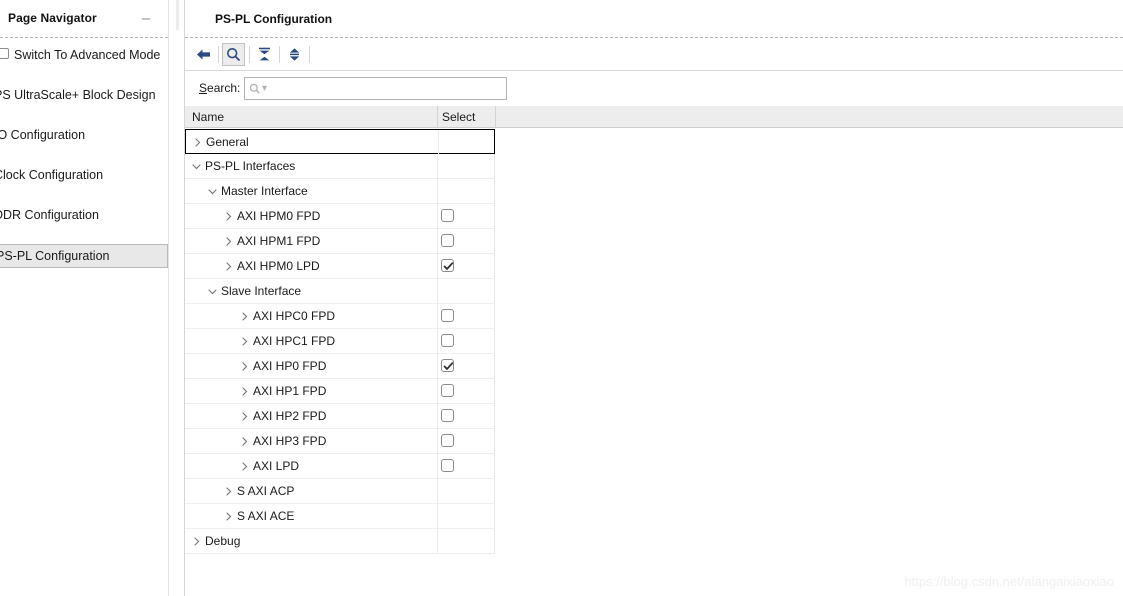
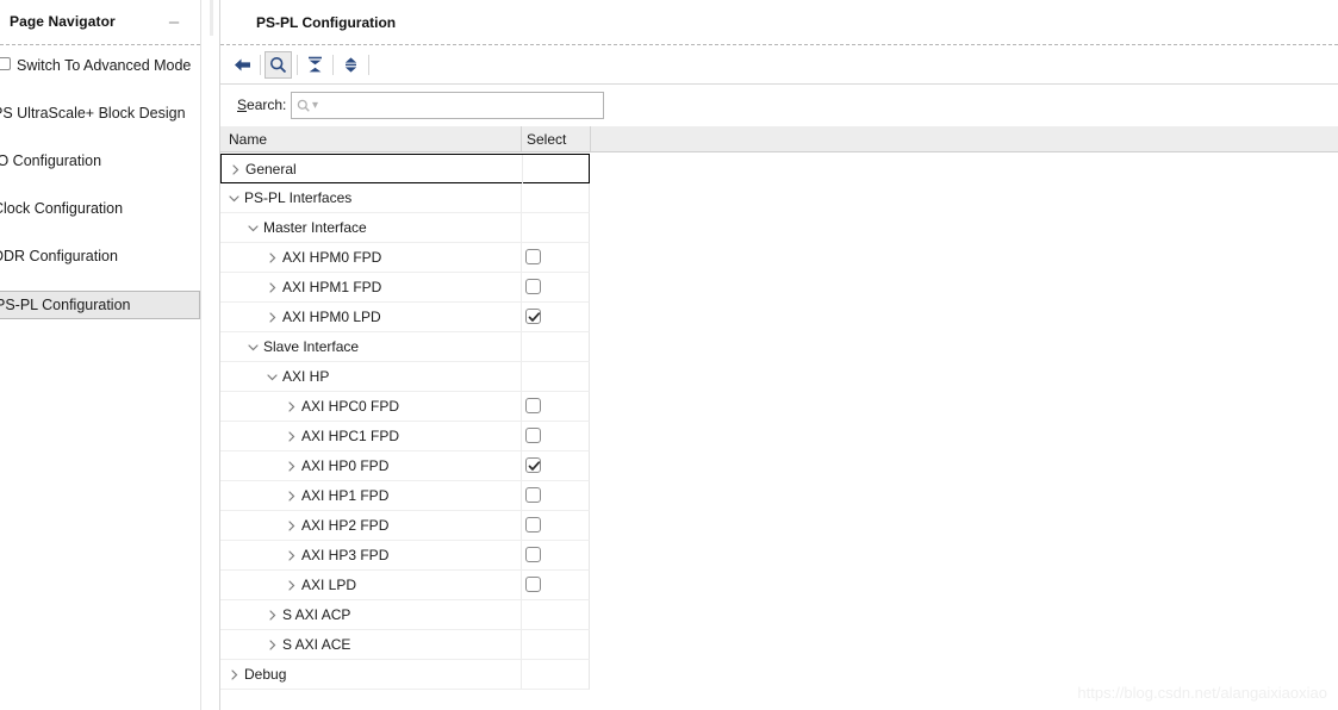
  Page Navigator
  –
  Switch To Advanced Mode
  S UltraScale+ Block Design
  O Configuration
  lock Configuration
  DR Configuration
  PS-PL Configuration
  PS-PL Configuration
  Search:
  ▾
  Name
  Select
  General
  PS-PL Interfaces
  Master Interface
  AXI HPM0 FPD
  AXI HPM1 FPD
  AXI HPM0 LPD
  Slave Interface
+ AXI HP
  AXI HPC0 FPD
  AXI HPC1 FPD
  AXI HP0 FPD
  AXI HP1 FPD
  AXI HP2 FPD
  AXI HP3 FPD
  AXI LPD
  S AXI ACP
  S AXI ACE
  Debug
